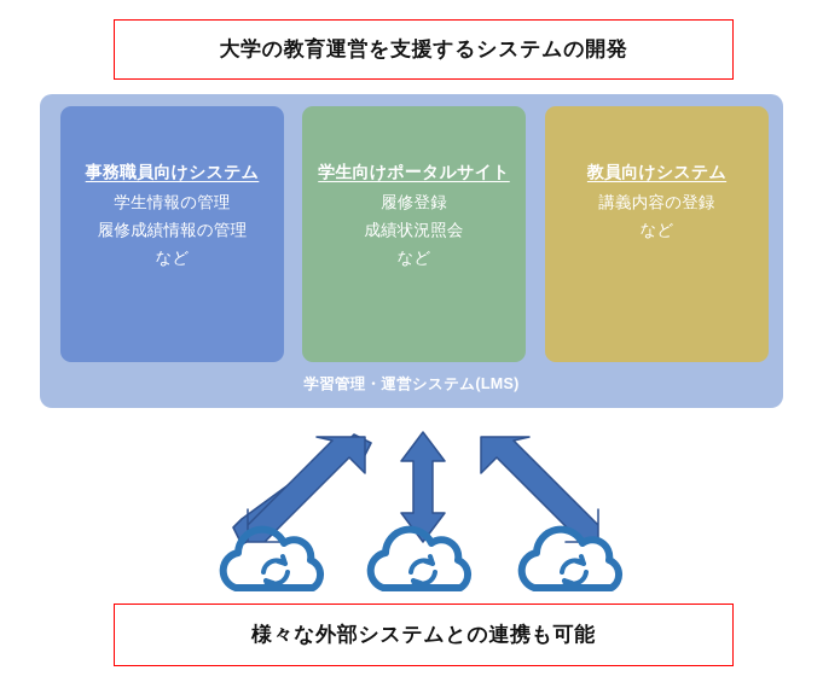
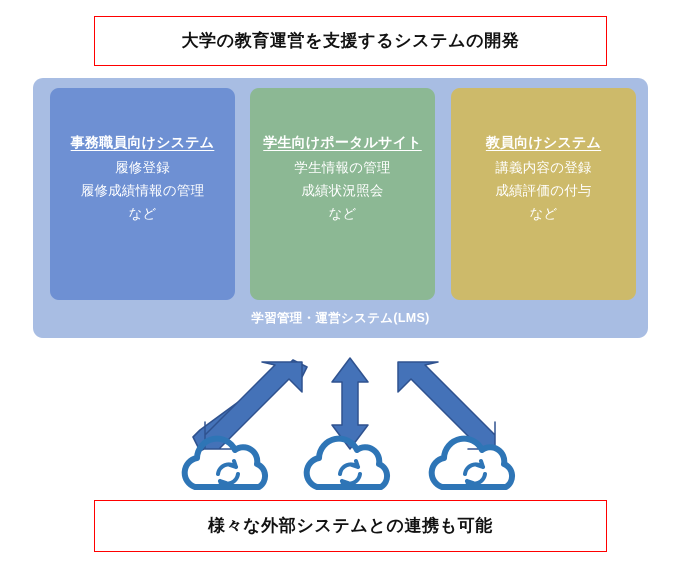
  大学の教育運営を支援するシステムの開発
  事務職員向けシステム
- 学生情報の管理
+ 履修登録
  履修成績情報の管理
  など
  学生向けポータルサイト
- 履修登録
+ 学生情報の管理
  成績状況照会
  など
  教員向けシステム
  講義内容の登録
+ 成績評価の付与
  など
  学習管理・運営システム(LMS)
  様々な外部システムとの連携も可能
